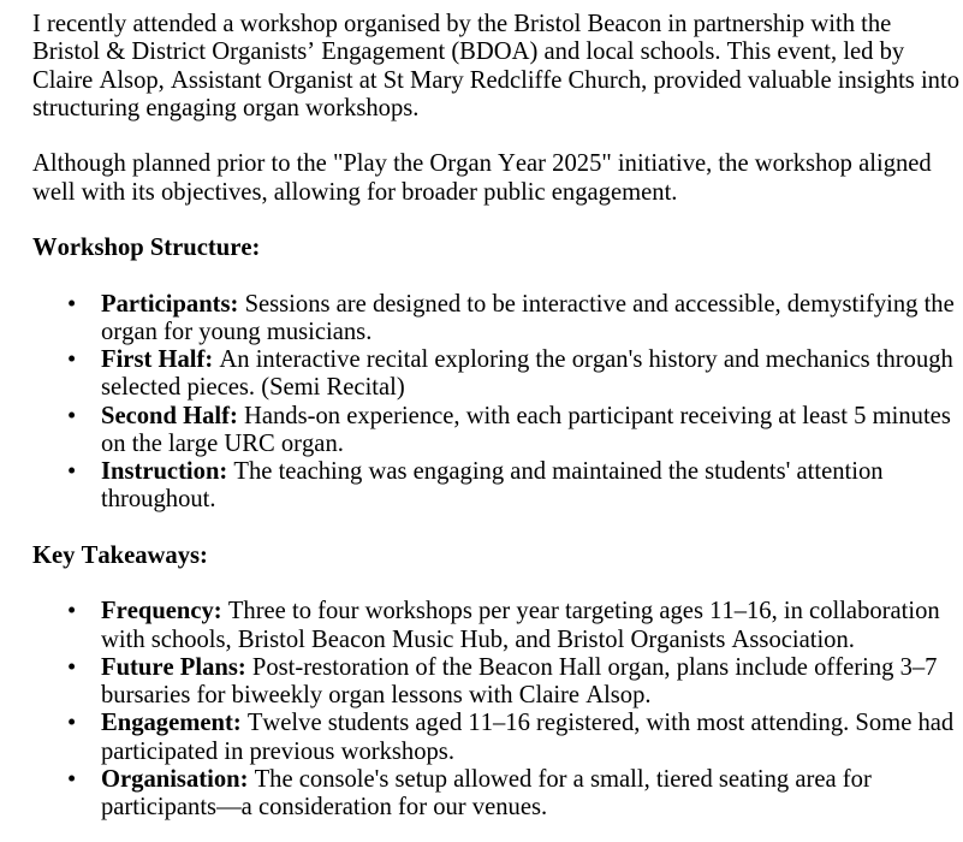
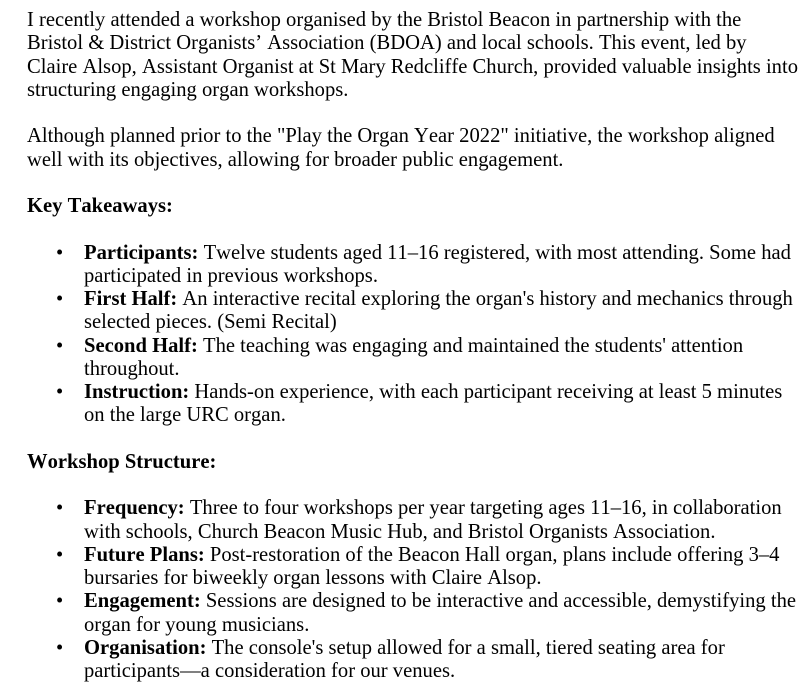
- I recently attended a workshop organised by the Bristol Beacon in partnership with the Bristol & District Organists’ Engagement (BDOA) and local schools. This event, led by Claire Alsop, Assistant Organist at St Mary Redcliffe Church, provided valuable insights into structuring engaging organ workshops.
+ I recently attended a workshop organised by the Bristol Beacon in partnership with the Bristol & District Organists’ Association (BDOA) and local schools. This event, led by Claire Alsop, Assistant Organist at St Mary Redcliffe Church, provided valuable insights into structuring engaging organ workshops.
- Although planned prior to the "Play the Organ Year 2025" initiative, the workshop aligned well with its objectives, allowing for broader public engagement.
+ Although planned prior to the "Play the Organ Year 2022" initiative, the workshop aligned well with its objectives, allowing for broader public engagement.
- Workshop Structure:
+ Key Takeaways:
  •
- Participants: Sessions are designed to be interactive and accessible, demystifying the organ for young musicians.
+ Participants: Twelve students aged 11–16 registered, with most attending. Some had participated in previous workshops.
  •
  First Half: An interactive recital exploring the organ's history and mechanics through selected pieces. (Semi Recital)
  •
- Second Half: Hands-on experience, with each participant receiving at least 5 minutes on the large URC organ.
+ Second Half: The teaching was engaging and maintained the students' attention throughout.
  •
- Instruction: The teaching was engaging and maintained the students' attention throughout.
+ Instruction: Hands-on experience, with each participant receiving at least 5 minutes on the large URC organ.
- Key Takeaways:
+ Workshop Structure:
  •
- Frequency: Three to four workshops per year targeting ages 11–16, in collaboration with schools, Bristol Beacon Music Hub, and Bristol Organists Association.
+ Frequency: Three to four workshops per year targeting ages 11–16, in collaboration with schools, Church Beacon Music Hub, and Bristol Organists Association.
  •
- Future Plans: Post-restoration of the Beacon Hall organ, plans include offering 3–7 bursaries for biweekly organ lessons with Claire Alsop.
+ Future Plans: Post-restoration of the Beacon Hall organ, plans include offering 3–4 bursaries for biweekly organ lessons with Claire Alsop.
  •
- Engagement: Twelve students aged 11–16 registered, with most attending. Some had participated in previous workshops.
+ Engagement: Sessions are designed to be interactive and accessible, demystifying the organ for young musicians.
  •
  Organisation: The console's setup allowed for a small, tiered seating area for participants—a consideration for our venues.
